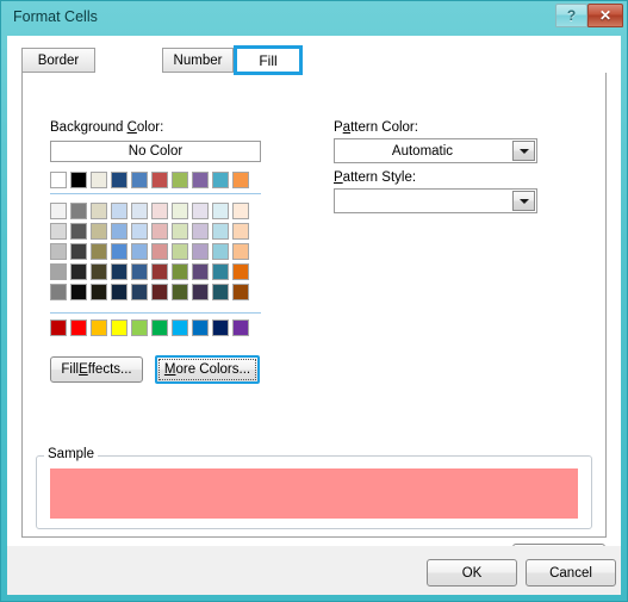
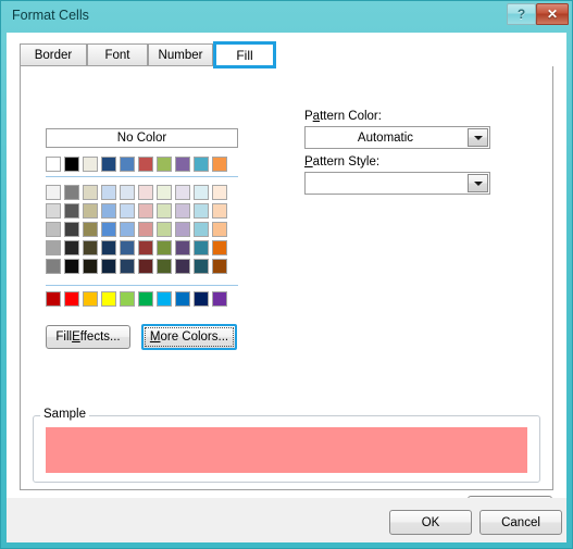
  Format Cells
  ?
  ✕
  Border
+ Font
  Number
  Fill
- Background Color:
  No Color
  Fill
  E
  ffects...
  More Colors...
  Pattern Color:
  Automatic
  Pattern Style:
  Sample
  OK
  Cancel
